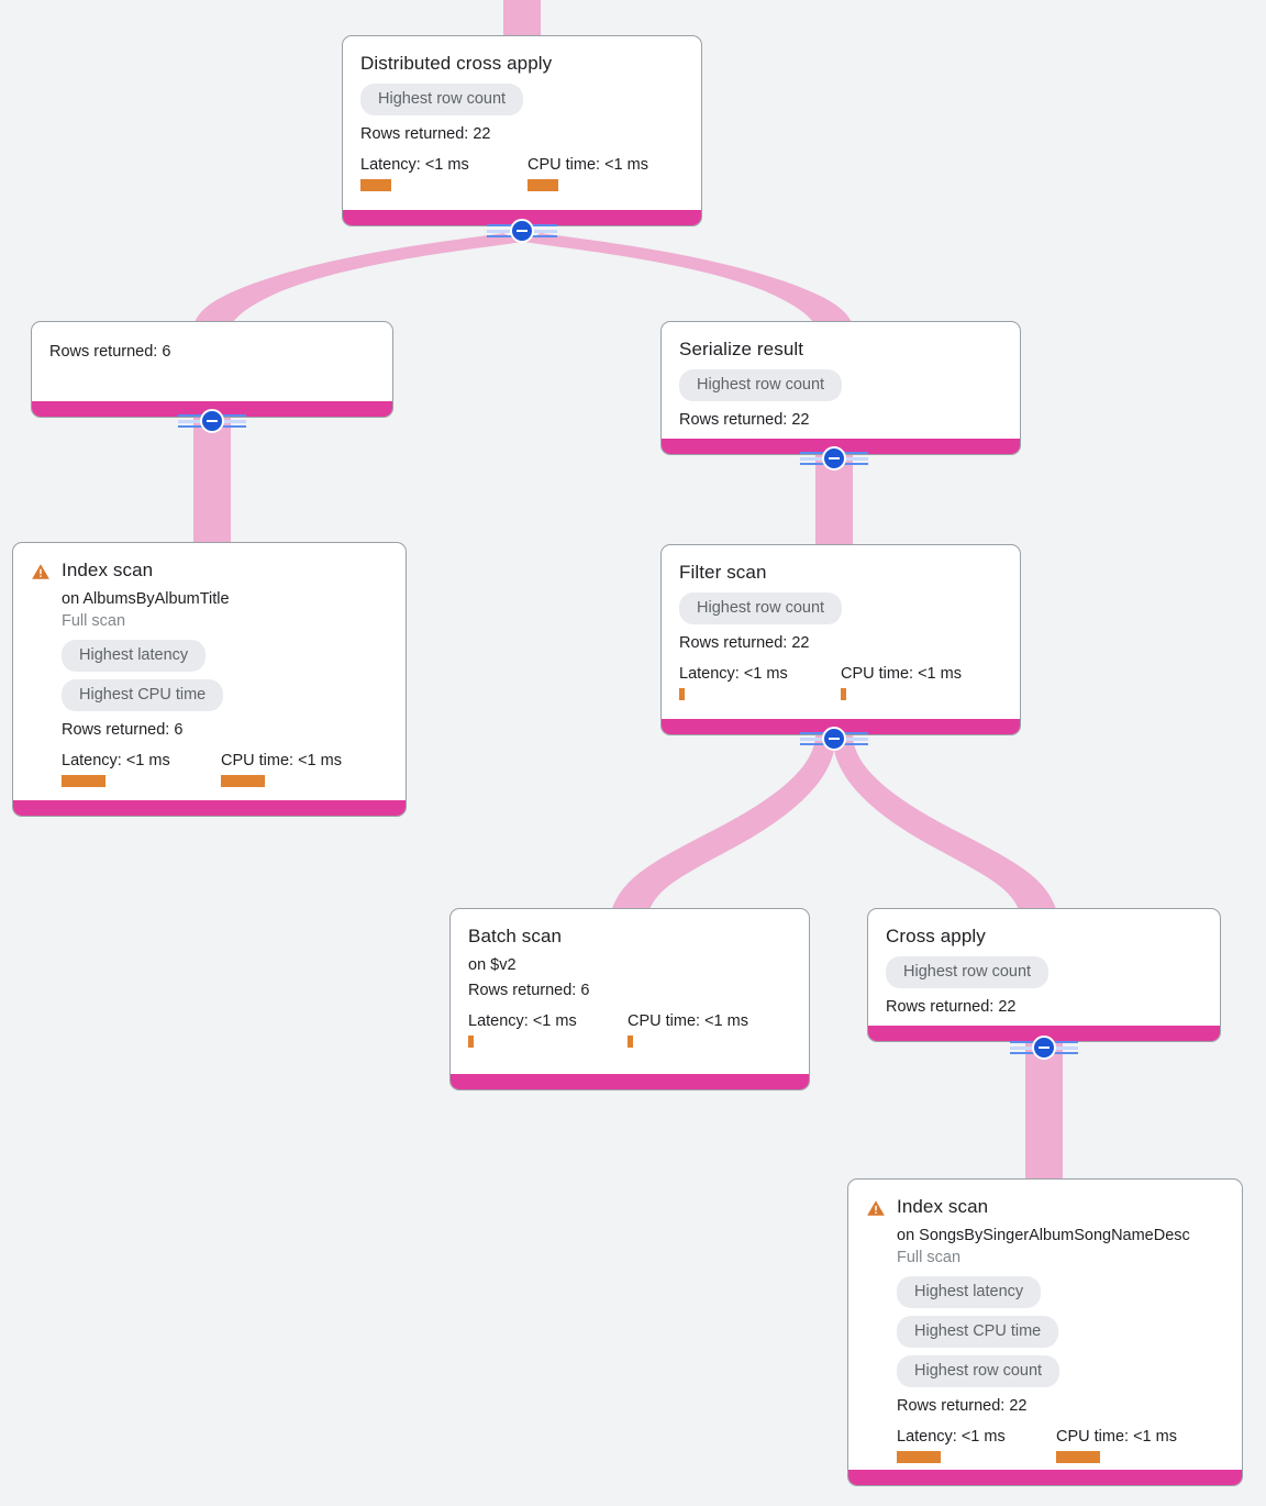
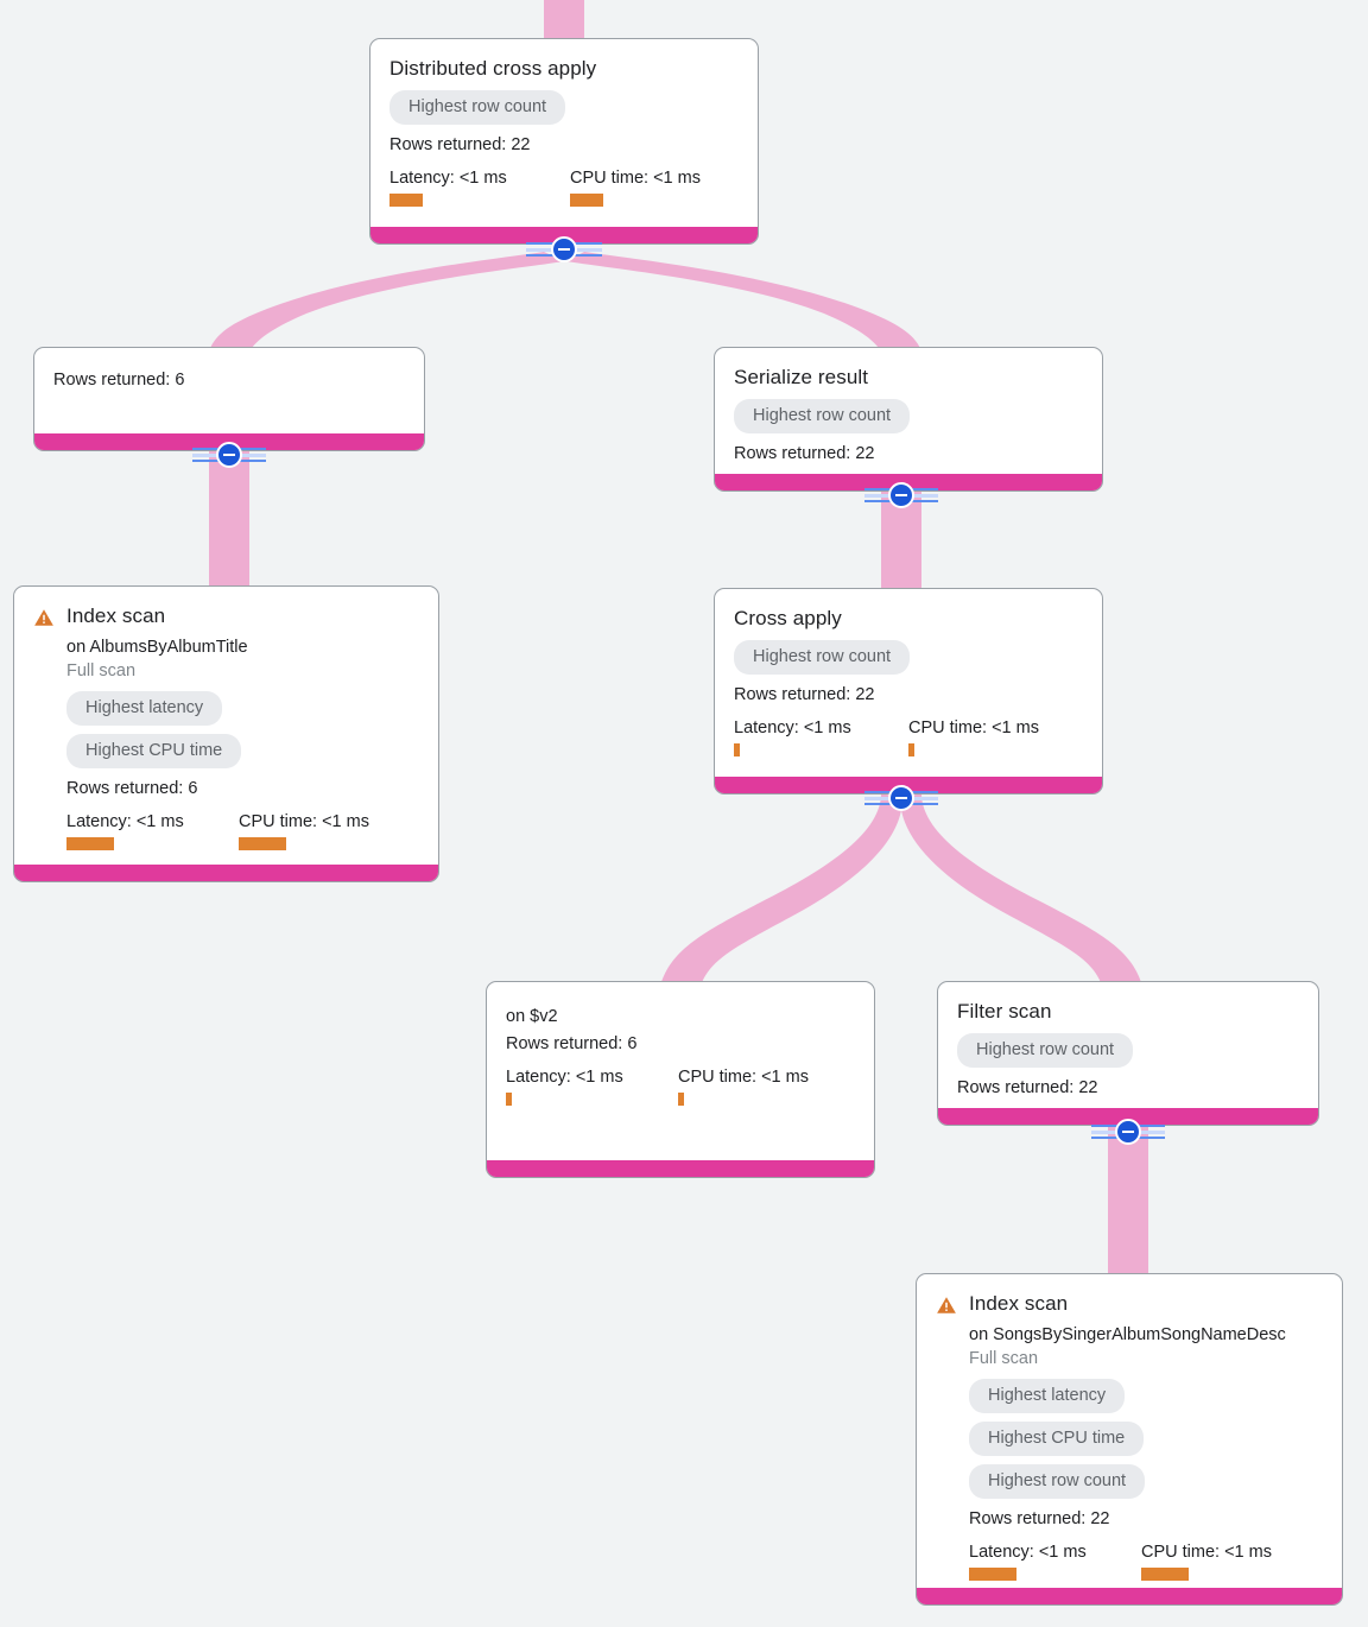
  Distributed cross apply
  Highest row count
  Rows returned: 22
  Latency: <1 ms
  CPU time: <1 ms
  Rows returned: 6
  Serialize result
  Highest row count
  Rows returned: 22
  Index scan
  on AlbumsByAlbumTitle
  Full scan
  Highest latency
  Highest CPU time
  Rows returned: 6
  Latency: <1 ms
  CPU time: <1 ms
- Filter scan
+ Cross apply
  Highest row count
  Rows returned: 22
  Latency: <1 ms
  CPU time: <1 ms
- Batch scan
  on $v2
  Rows returned: 6
  Latency: <1 ms
  CPU time: <1 ms
- Cross apply
+ Filter scan
  Highest row count
  Rows returned: 22
  Index scan
  on SongsBySingerAlbumSongNameDesc
  Full scan
  Highest latency
  Highest CPU time
  Highest row count
  Rows returned: 22
  Latency: <1 ms
  CPU time: <1 ms
